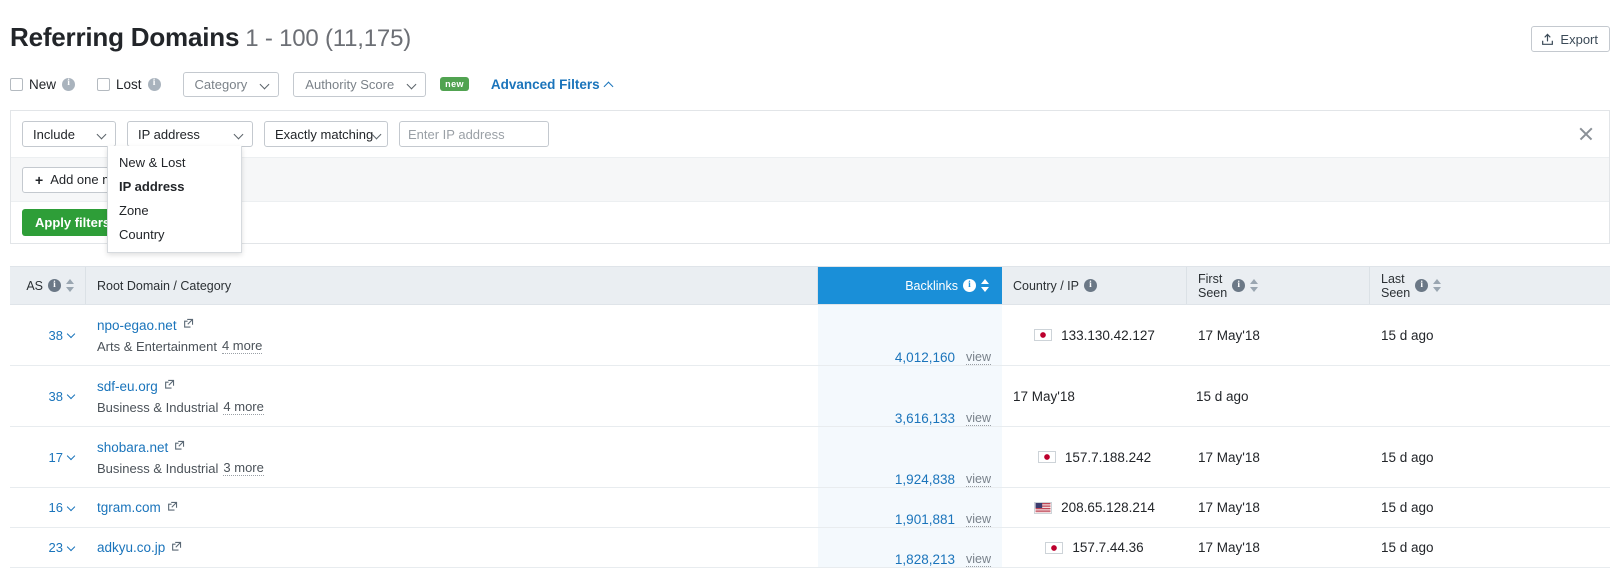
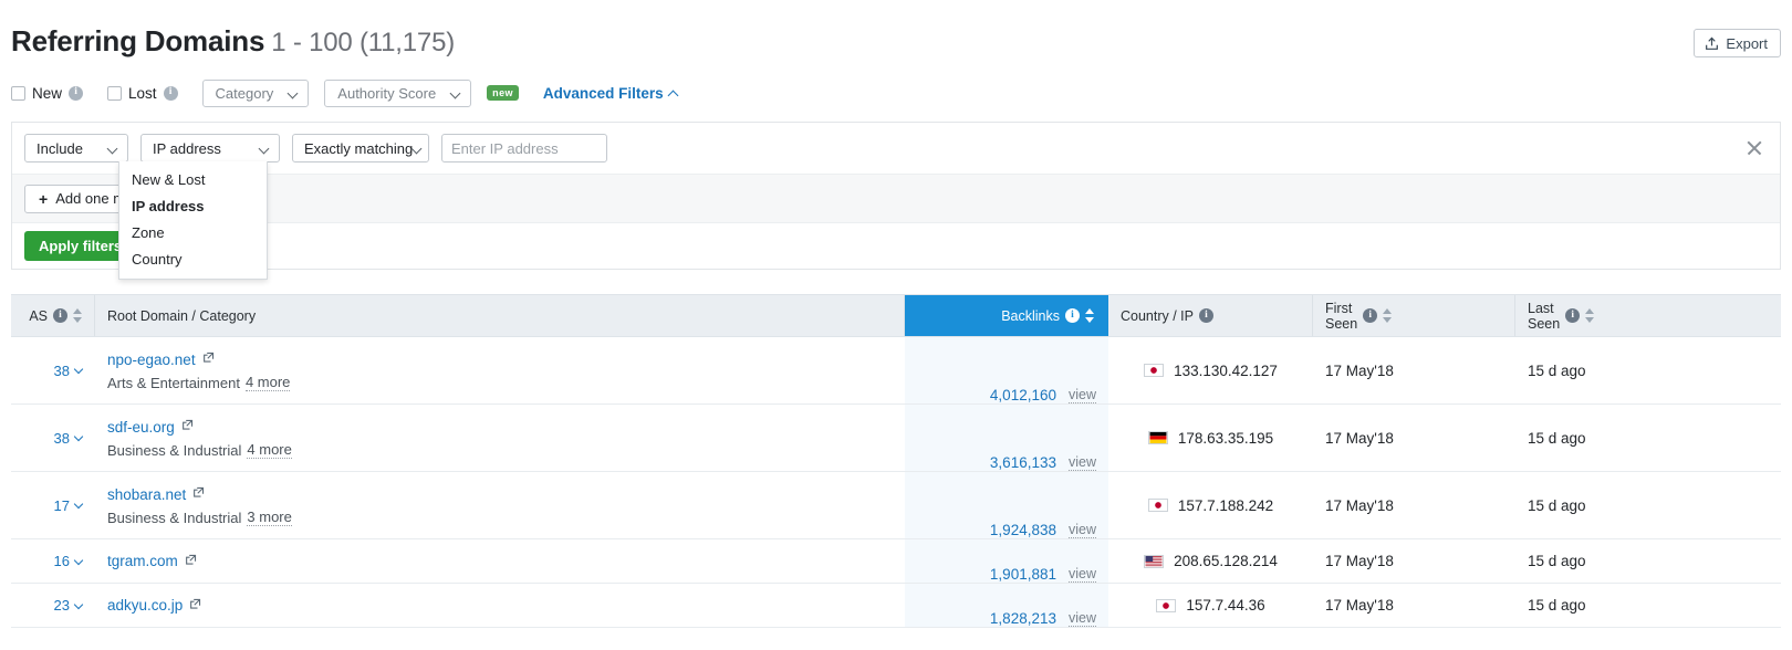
  Referring Domains 1 - 100 (11,175)
  Export
  New
  i
  Lost
  i
  Category
  Authority Score
  new
  Advanced Filters
  Include
  IP address
  Exactly matching
  Enter IP address
  +
  Apply filter
  New & Lost
  IP address
  Zone
  Country
  AS
  i
  Root Domain / Category
  Backlinks
  i
  Country / IP
  i
  First
  Seen
  i
  Last
  Seen
  i
  38
  npo-egao.net
  Arts & Entertainment
  4 more
  4,012,160
  view
  133.130.42.127
  17 May'18
  15 d ago
  38
  sdf-eu.org
  Business & Industrial
  4 more
  3,616,133
  view
+ 178.63.35.195
  17 May'18
  15 d ago
  17
  shobara.net
  Business & Industrial
  3 more
  1,924,838
  view
  157.7.188.242
  17 May'18
  15 d ago
  16
  tgram.com
  1,901,881
  view
  208.65.128.214
  17 May'18
  15 d ago
  23
  adkyu.co.jp
  1,828,213
  view
  157.7.44.36
  17 May'18
  15 d ago
